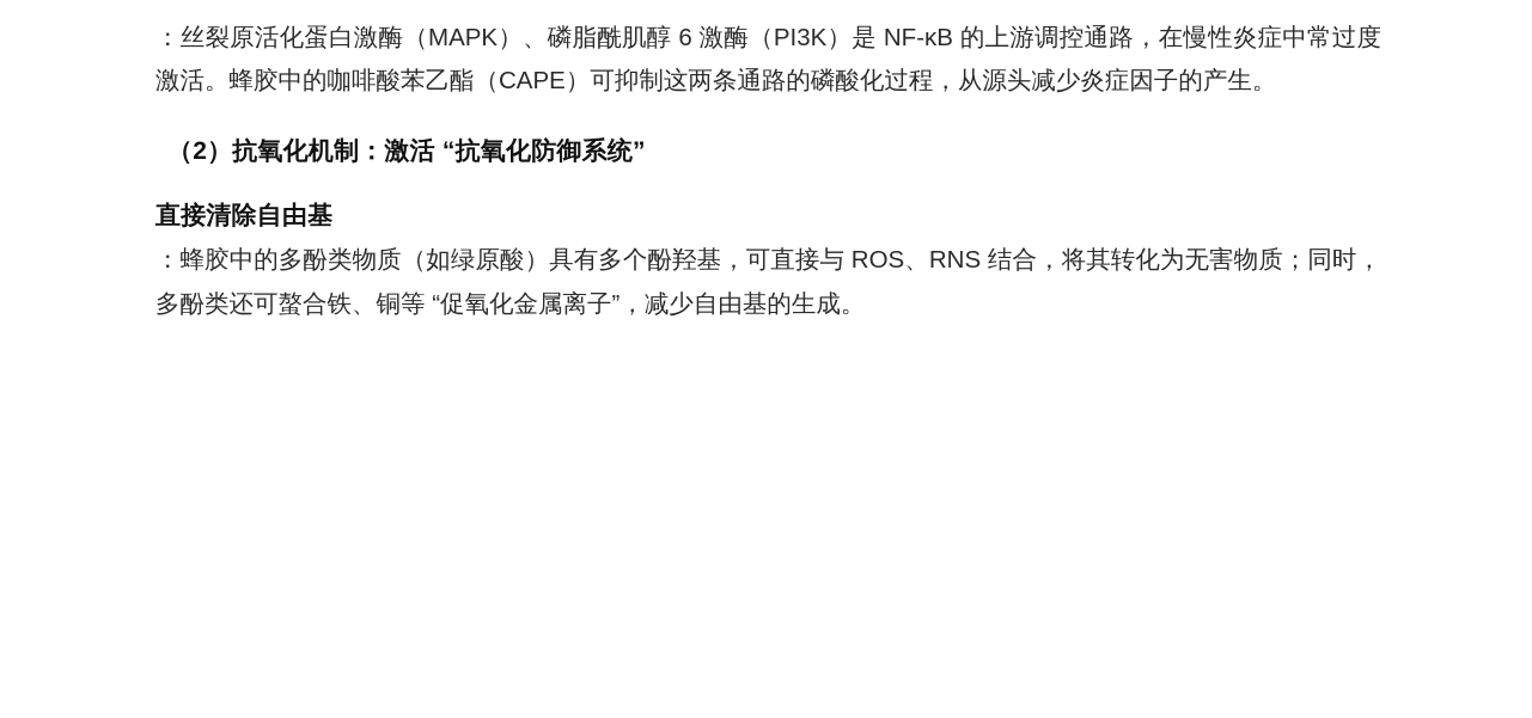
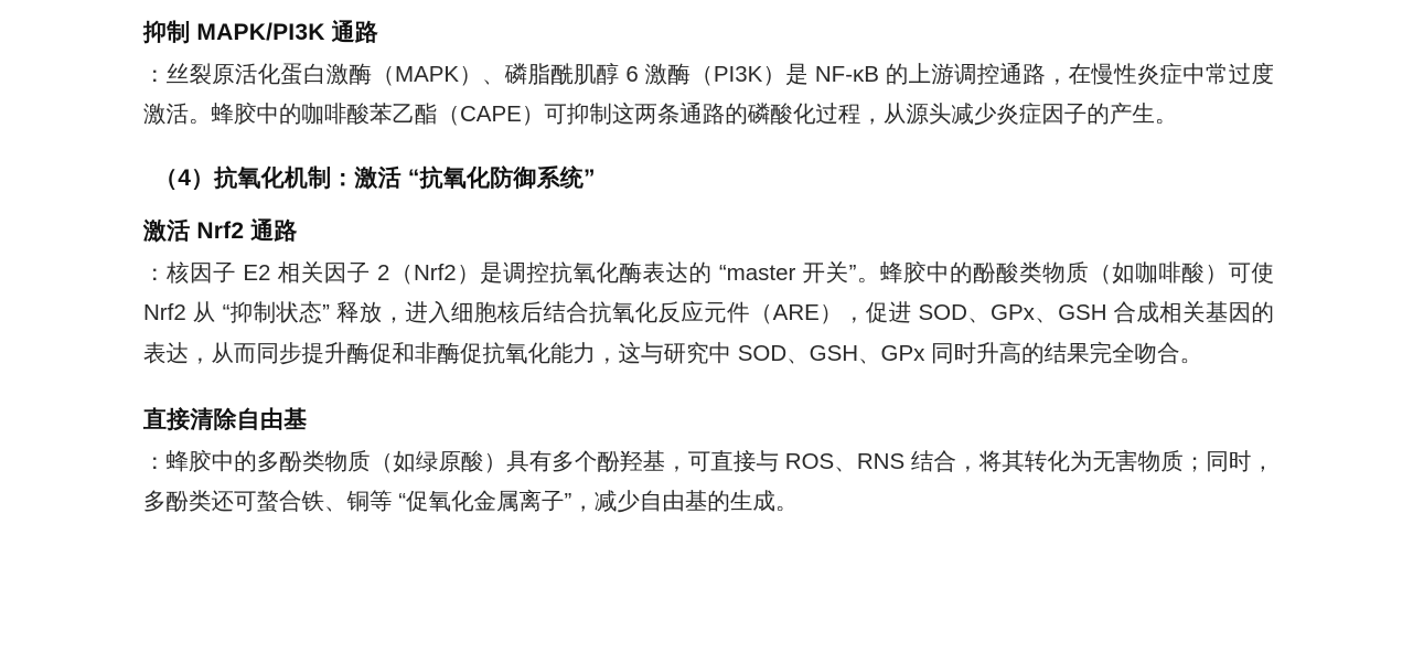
+ 抑制 MAPK/PI3K 通路
  ：丝裂原活化蛋白激酶（MAPK）、磷脂酰肌醇 6 激酶（PI3K）是 NF-κB 的上游调控通路，在慢性炎症中常过度激活。蜂胶中的咖啡酸苯乙酯（CAPE）可抑制这两条通路的磷酸化过程，从源头减少炎症因子的产生。
- （2）抗氧化机制：激活 “抗氧化防御系统”
+ （4）抗氧化机制：激活 “抗氧化防御系统”
+ 激活 Nrf2 通路
+ ：核因子 E2 相关因子 2（Nrf2）是调控抗氧化酶表达的 “master 开关”。蜂胶中的酚酸类物质（如咖啡酸）可使 Nrf2 从 “抑制状态” 释放，进入细胞核后结合抗氧化反应元件（ARE），促进 SOD、GPx、GSH 合成相关基因的表达，从而同步提升酶促和非酶促抗氧化能力，这与研究中 SOD、GSH、GPx 同时升高的结果完全吻合。
  直接清除自由基
  ：蜂胶中的多酚类物质（如绿原酸）具有多个酚羟基，可直接与 ROS、RNS 结合，将其转化为无害物质；同时，多酚类还可螯合铁、铜等 “促氧化金属离子”，减少自由基的生成。
